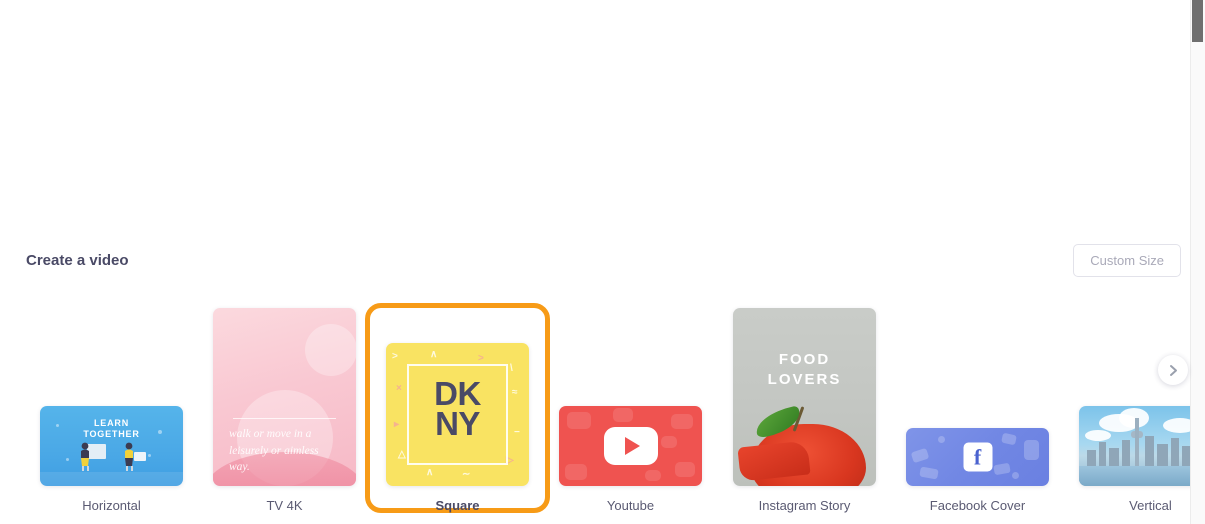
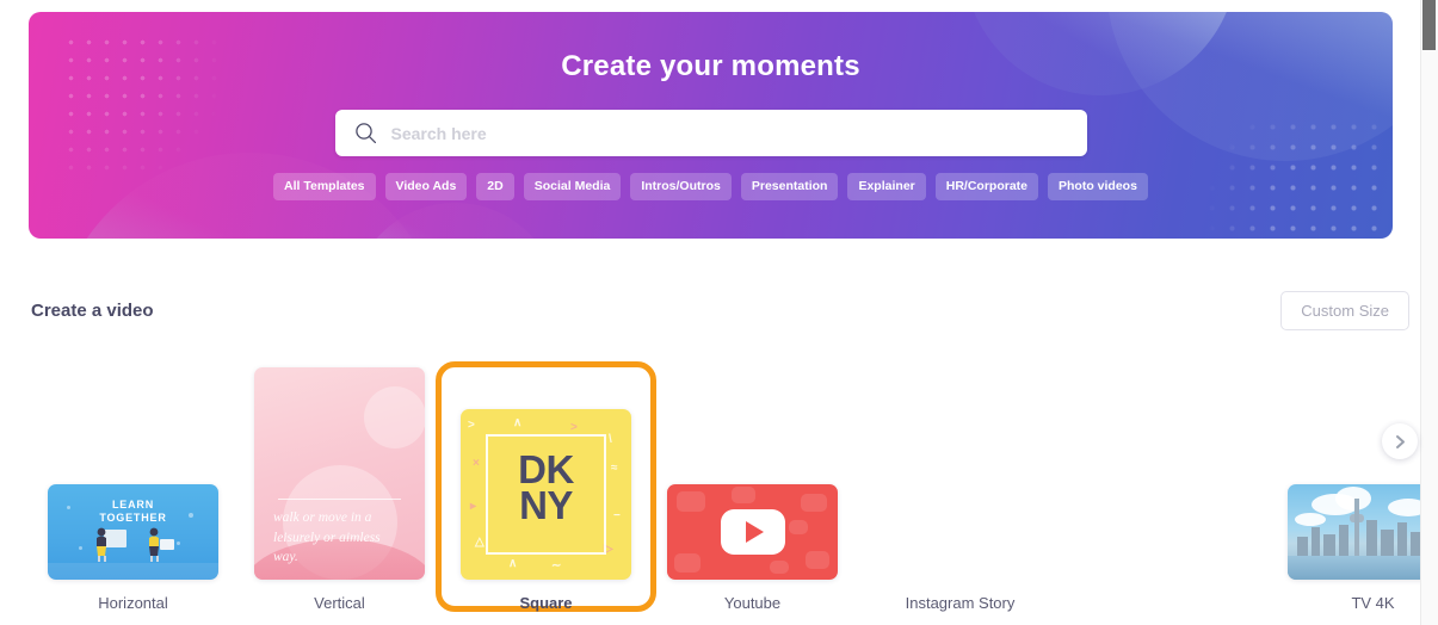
+ Create your moments
+ Search here
+ All Templates
+ Video Ads
+ 2D
+ Social Media
+ Intros/Outros
+ Presentation
+ Explainer
+ HR/Corporate
+ Photo videos
  Create a video
  Custom Size
  LEARN
  TOGETHER
  Horizontal
  walk or move in a leisurely or aimless way.
- TV 4K
+ Vertical
  >
  ∧
  >
  \
  ×
  ≈
  ▸
  −
  △
  ▷
  ∧
  ∼
  DK
  NY
  Square
  Youtube
- FOOD
- LOVERS
  Instagram Story
- f
- Facebook Cover
- Vertical
+ TV 4K
